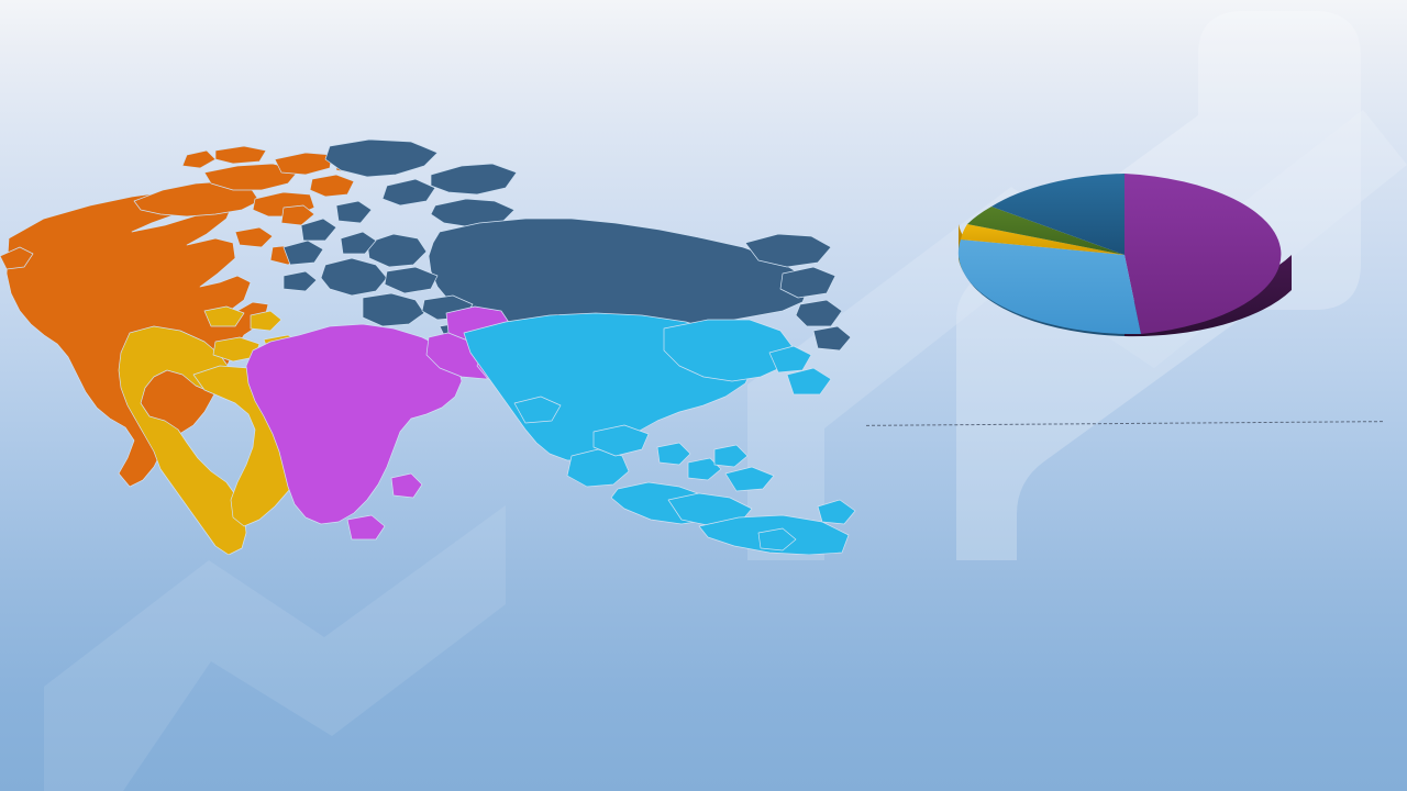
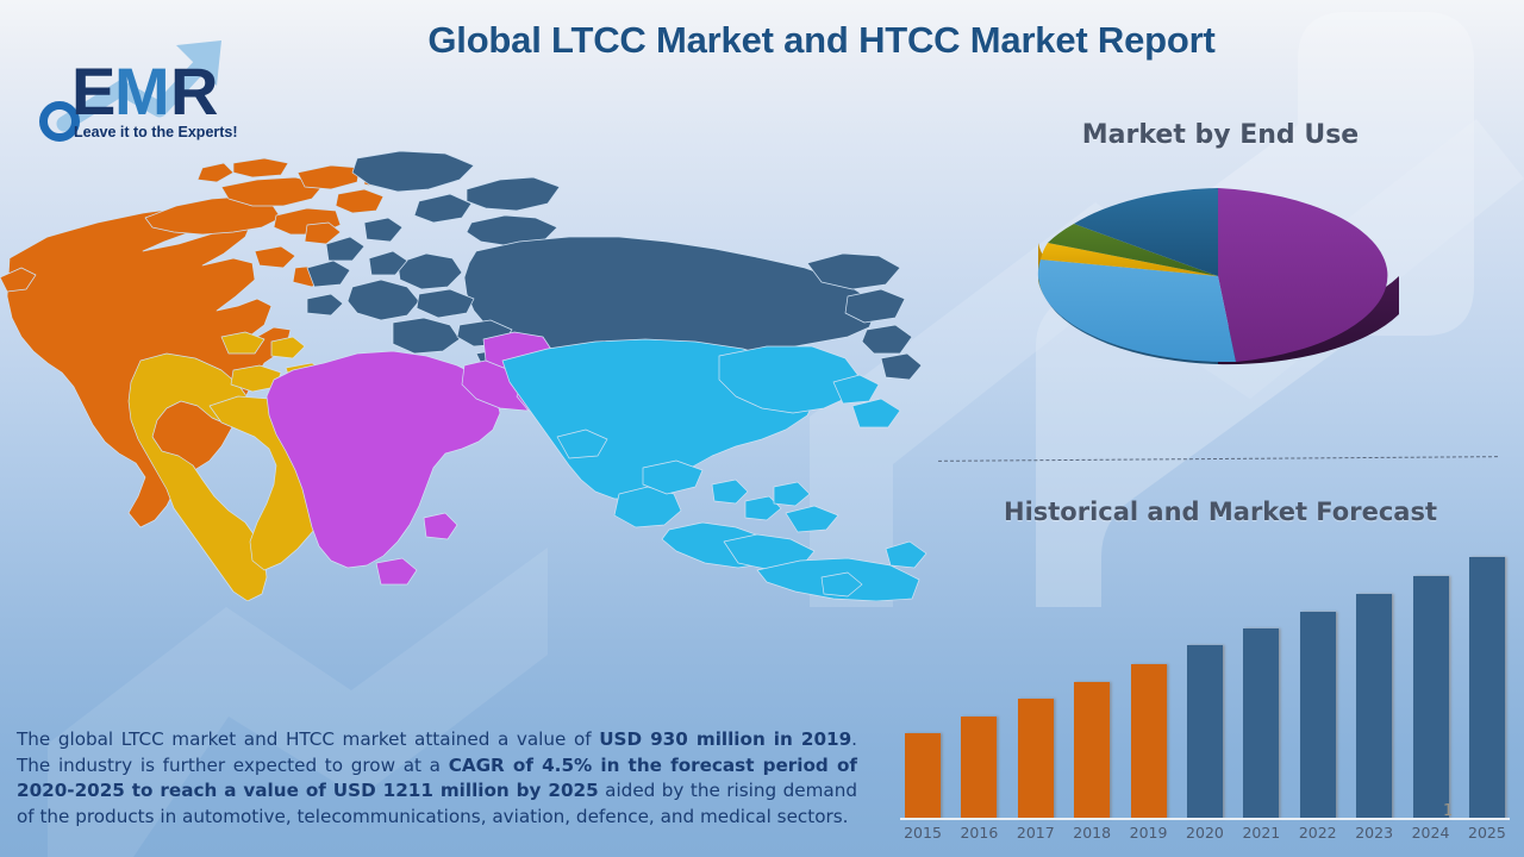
+ E
+ M
+ R
+ Leave it to the Experts!
+ Global LTCC Market and HTCC Market Report
+ Market by End Use
+ Historical and Market Forecast
+ 1
+ 2015
+ 2016
+ 2017
+ 2018
+ 2019
+ 2020
+ 2021
+ 2022
+ 2023
+ 2024
+ 2025
+ The global LTCC market and HTCC market attained a value of USD 930 million in 2019. The industry is further expected to grow at a CAGR of 4.5% in the forecast period of 2020-2025 to reach a value of USD 1211 million by 2025 aided by the rising demand of the products in automotive, telecommunications, aviation, defence, and medical sectors.
